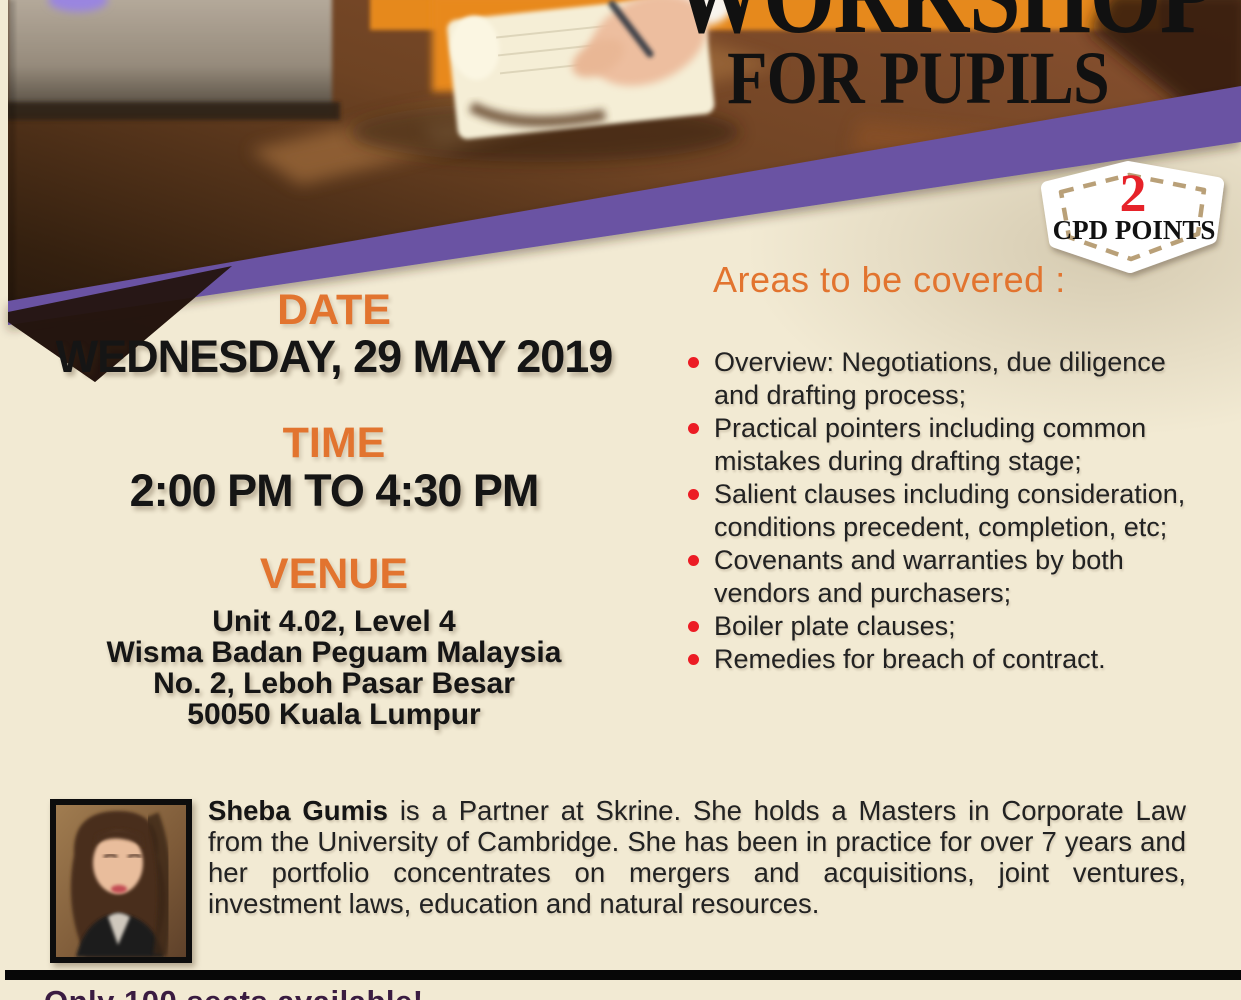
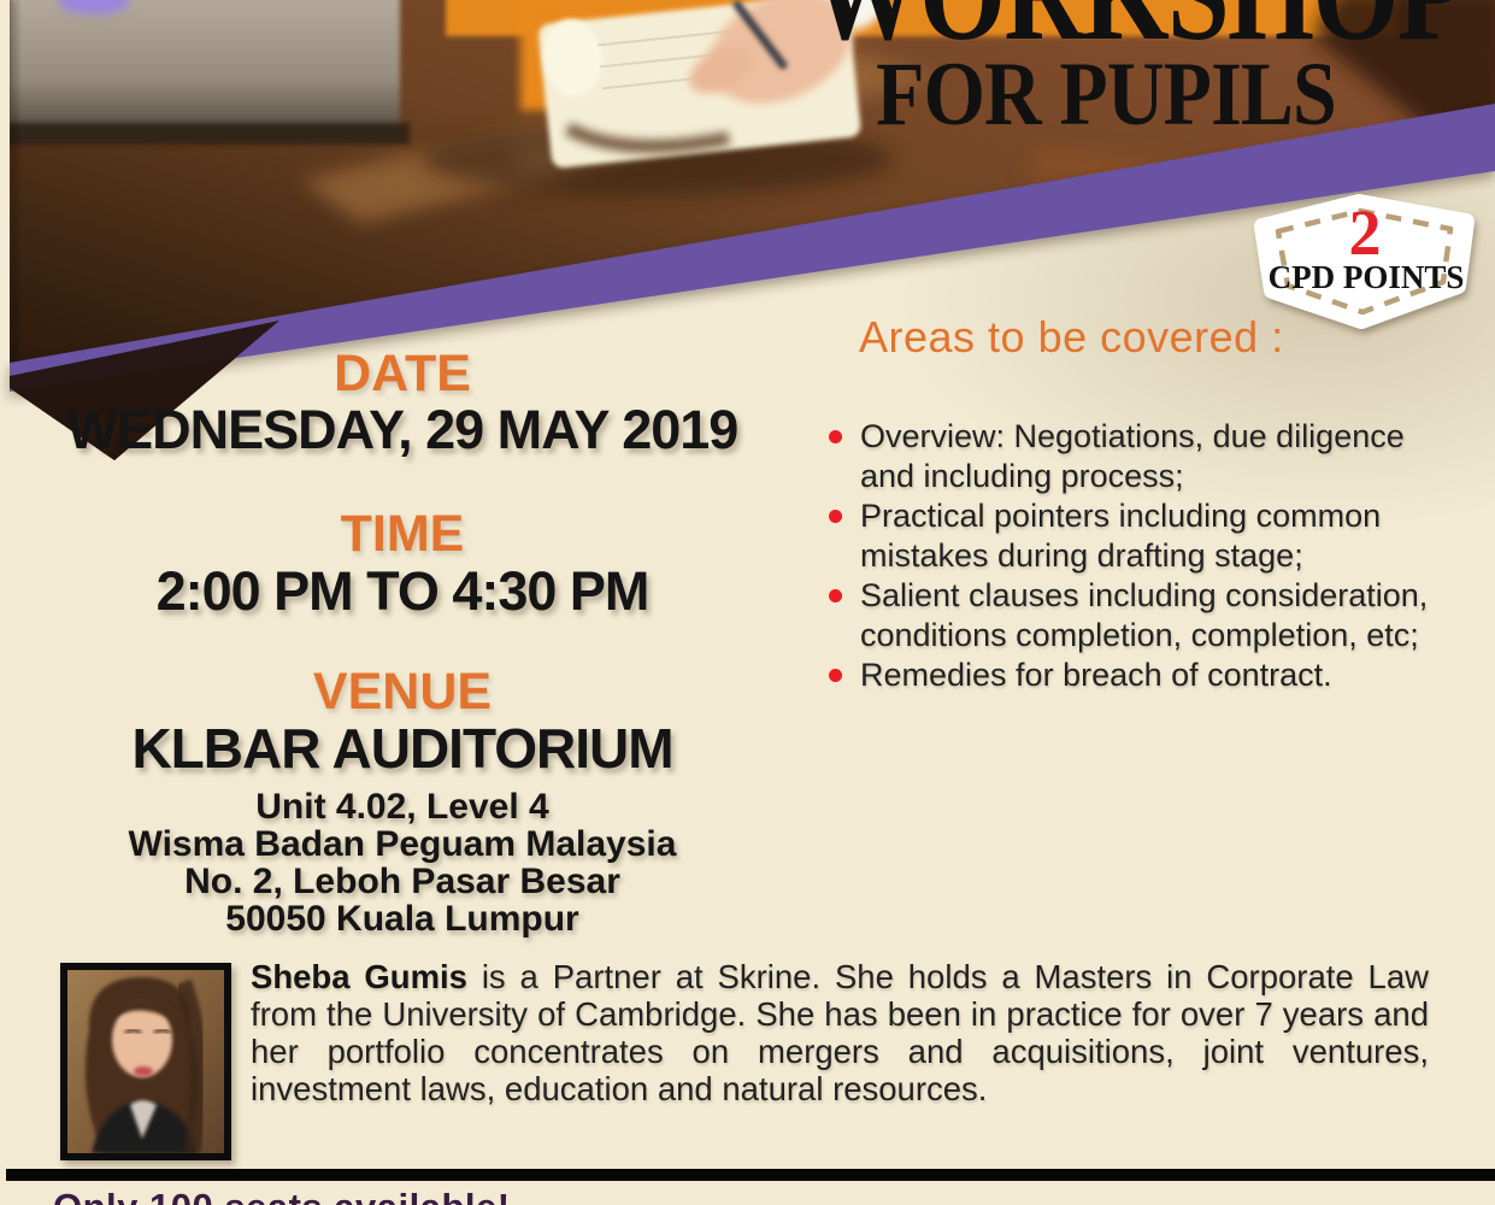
  2
  CPD POINTS
  FOR PUPILS
  DATE
  WEDNESDAY, 29 MAY 2019
  TIME
  2:00 PM TO 4:30 PM
  VENUE
+ KLBAR AUDITORIUM
  Unit 4.02, Level 4
  Wisma Badan Peguam Malaysia
  No. 2, Leboh Pasar Besar
  50050 Kuala Lumpur
  Areas to be covered :
- Overview: Negotiations, due diligence and drafting process;
+ Overview: Negotiations, due diligence and including process;
  Practical pointers including common mistakes during drafting stage;
- Salient clauses including consideration, conditions precedent, completion, etc;
+ Salient clauses including consideration, conditions completion, completion, etc;
- Covenants and warranties by both vendors and purchasers;
- Boiler plate clauses;
  Remedies for breach of contract.
  Sheba Gumis is a Partner at Skrine. She holds a Masters in Corporate Law from the University of Cambridge. She has been in practice for over 7 years and her portfolio concentrates on mergers and acquisitions, joint ventures, investment laws, education and natural resources.
